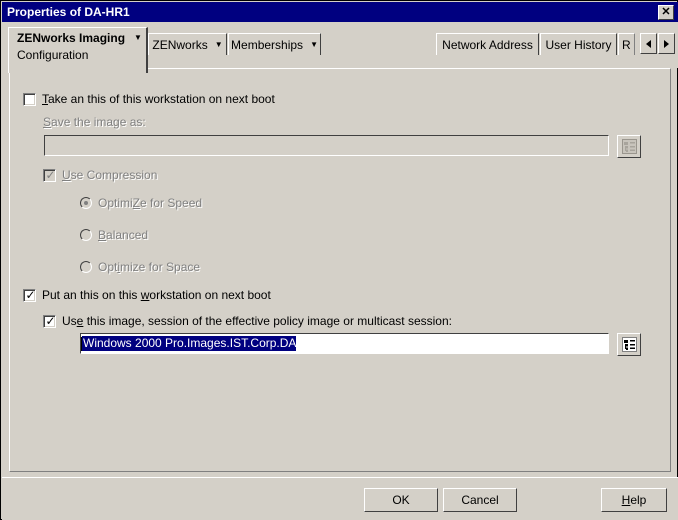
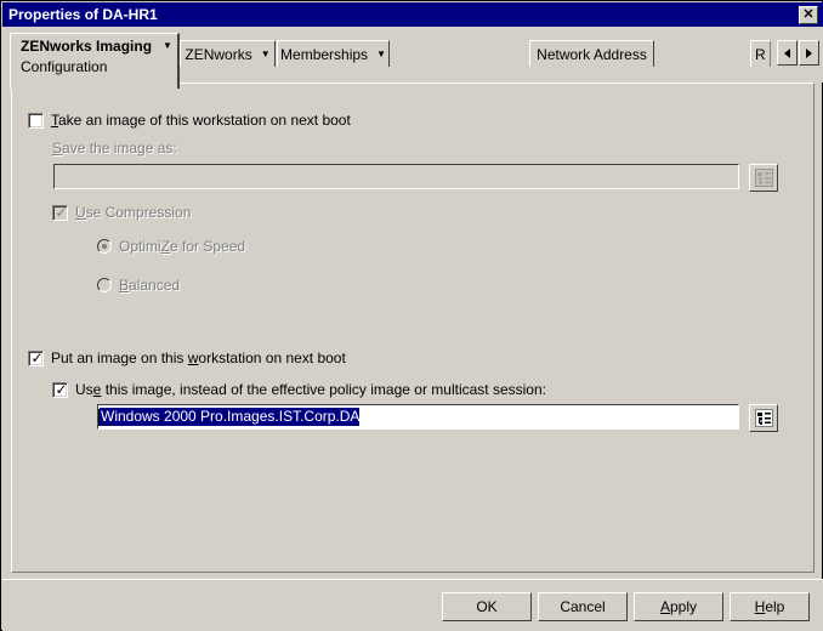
  Properties of DA-HR1
  ✕
  ZENworks Imaging
  ▼
  Configuration
  ZENworks
  ▼
  Memberships
  ▼
  Network Address
- User History
  R
- Take an this of this workstation on next boot
+ Take an image of this workstation on next boot
  Save the image as:
  ✓
  Use Compression
  OptimiZe for Speed
  Balanced
- Optimize for Space
  ✓
- Put an this on this workstation on next boot
+ Put an image on this workstation on next boot
  ✓
- Use this image, session of the effective policy image or multicast session:
+ Use this image, instead of the effective policy image or multicast session:
  Windows 2000 Pro.Images.IST.Corp.DA
  OK
  Cancel
+ A
+ pply
  H
  elp
